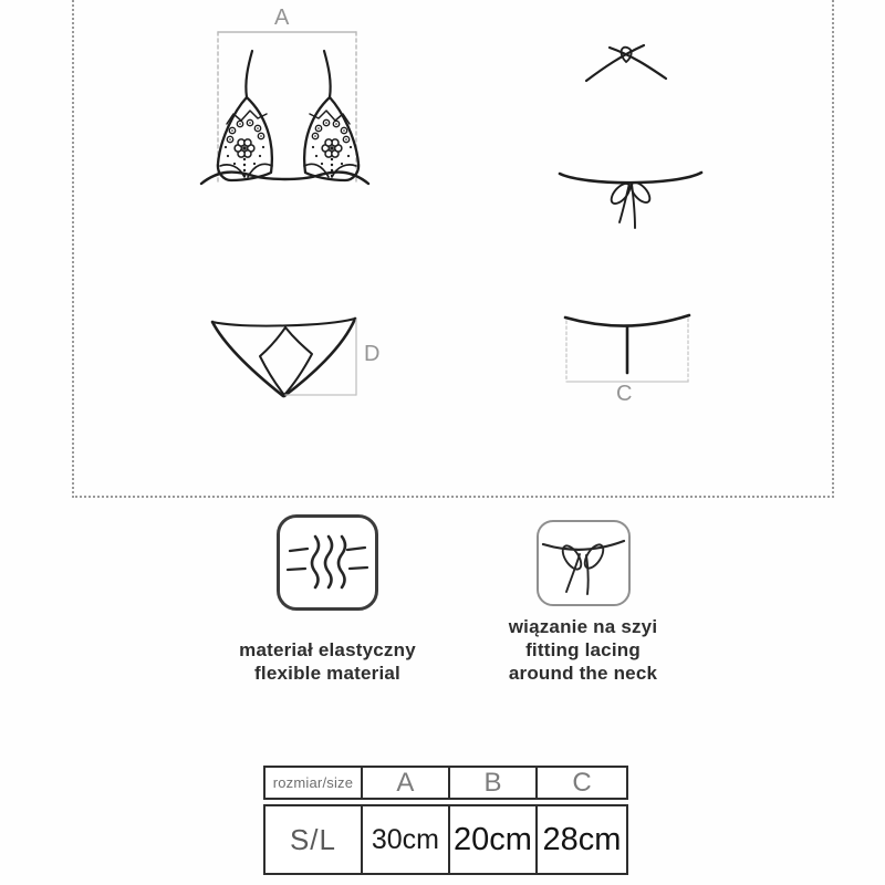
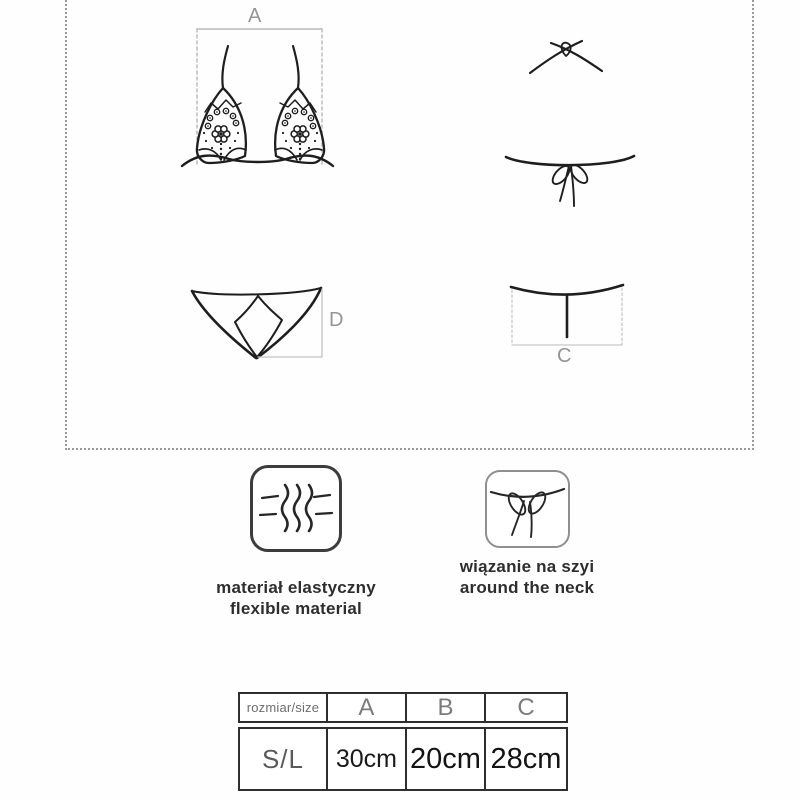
  A
  D
  C
  materiał elastyczny
  flexible material
  wiązanie na szyi
- fitting lacing
  around the neck
  rozmiar/size
  A
  B
  C
  S/L
  30cm
  20cm
  28cm
